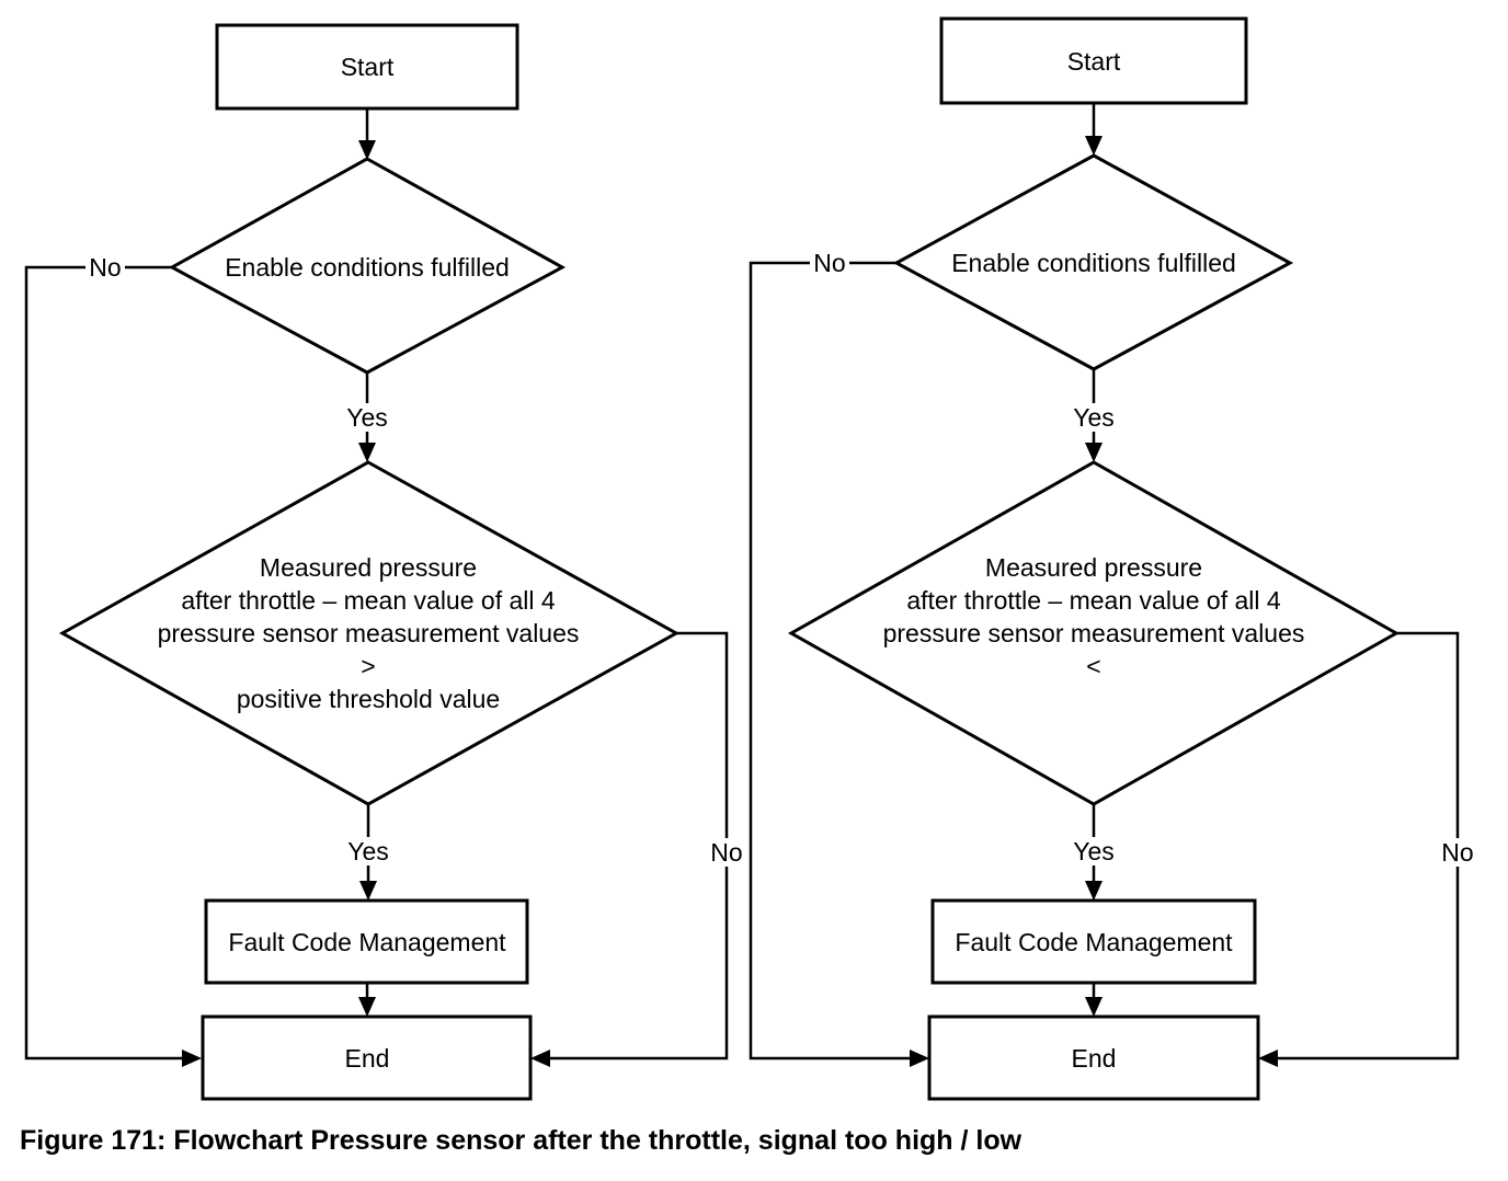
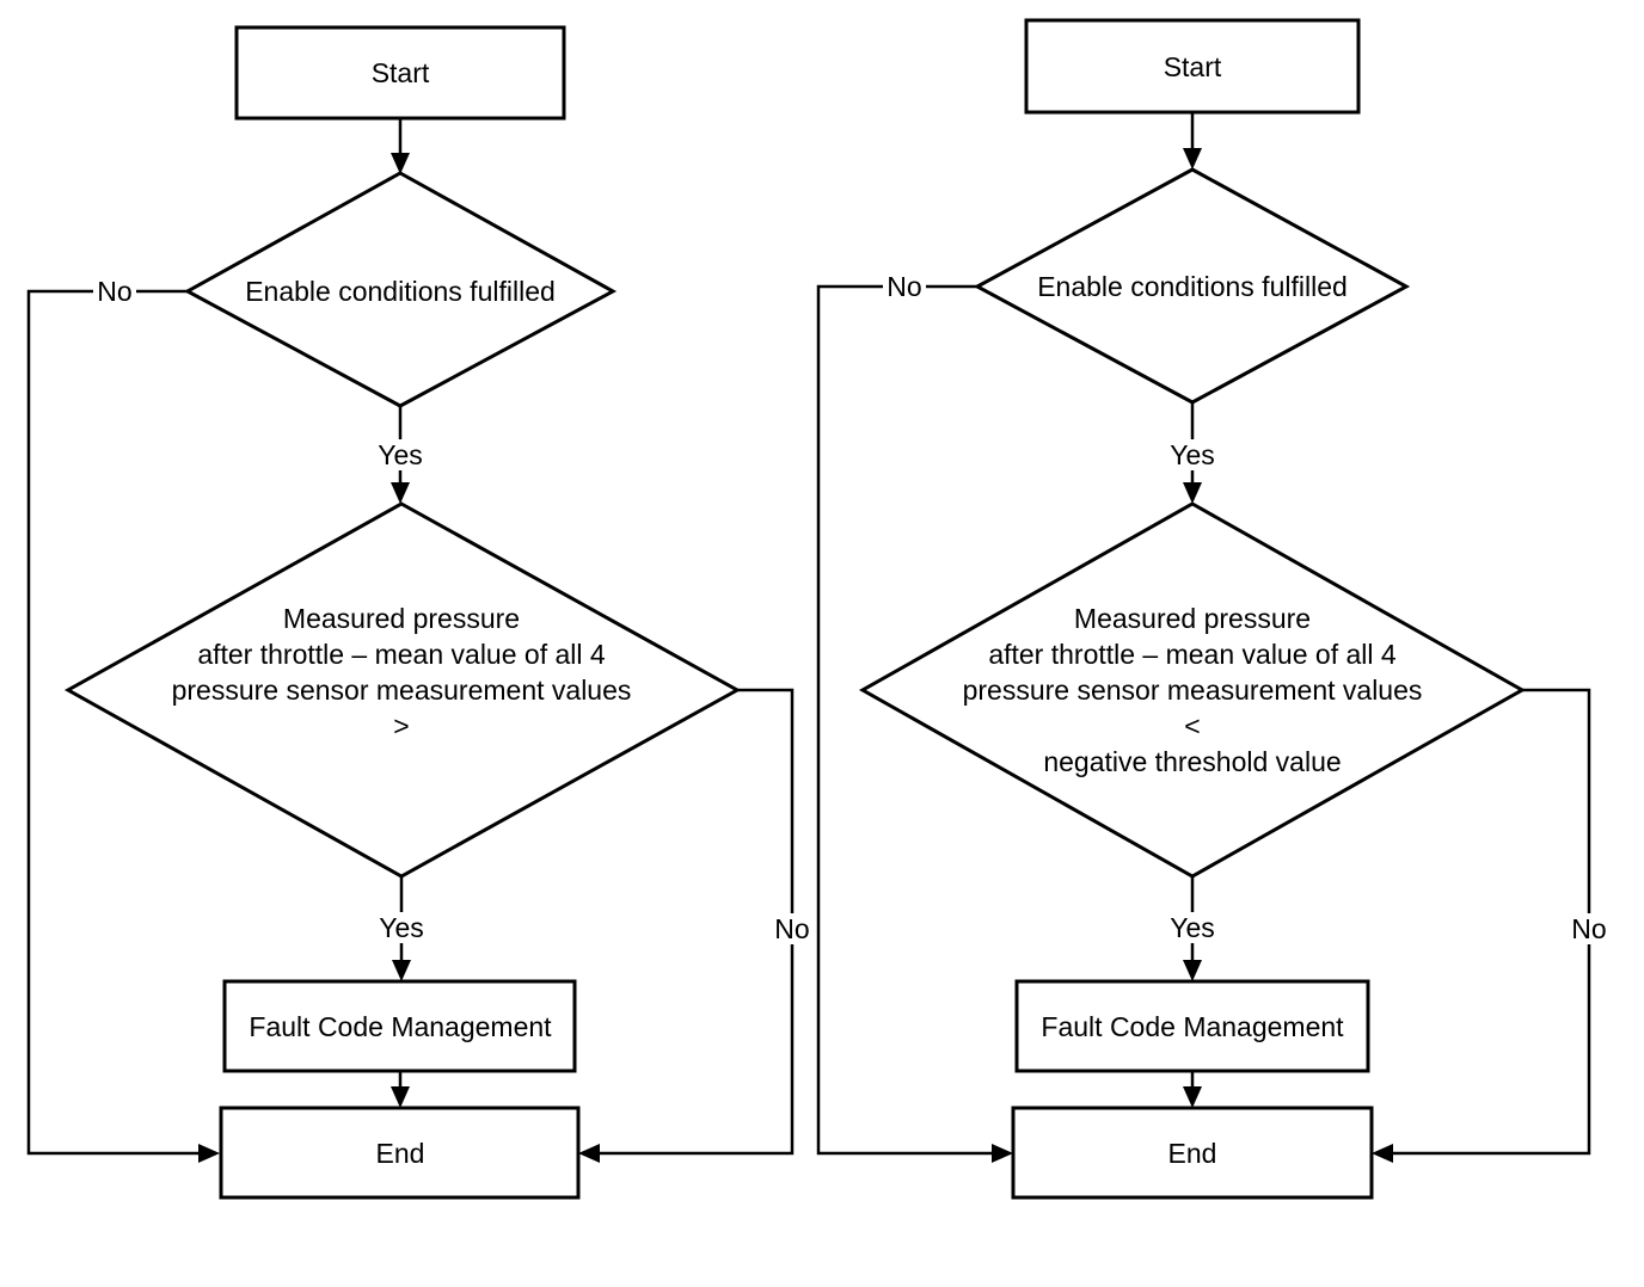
  Start
  Enable conditions fulfilled
  No
  Yes
  Measured pressure
  after throttle – mean value of all 4
  pressure sensor measurement values
  >
- positive threshold value
  No
  Yes
  Fault Code Management
  End
  Start
  Enable conditions fulfilled
  No
  Yes
  Measured pressure
  after throttle – mean value of all 4
  pressure sensor measurement values
  <
+ negative threshold value
  No
  Yes
  Fault Code Management
  End
- Figure 171: Flowchart Pressure sensor after the throttle, signal too high / low
